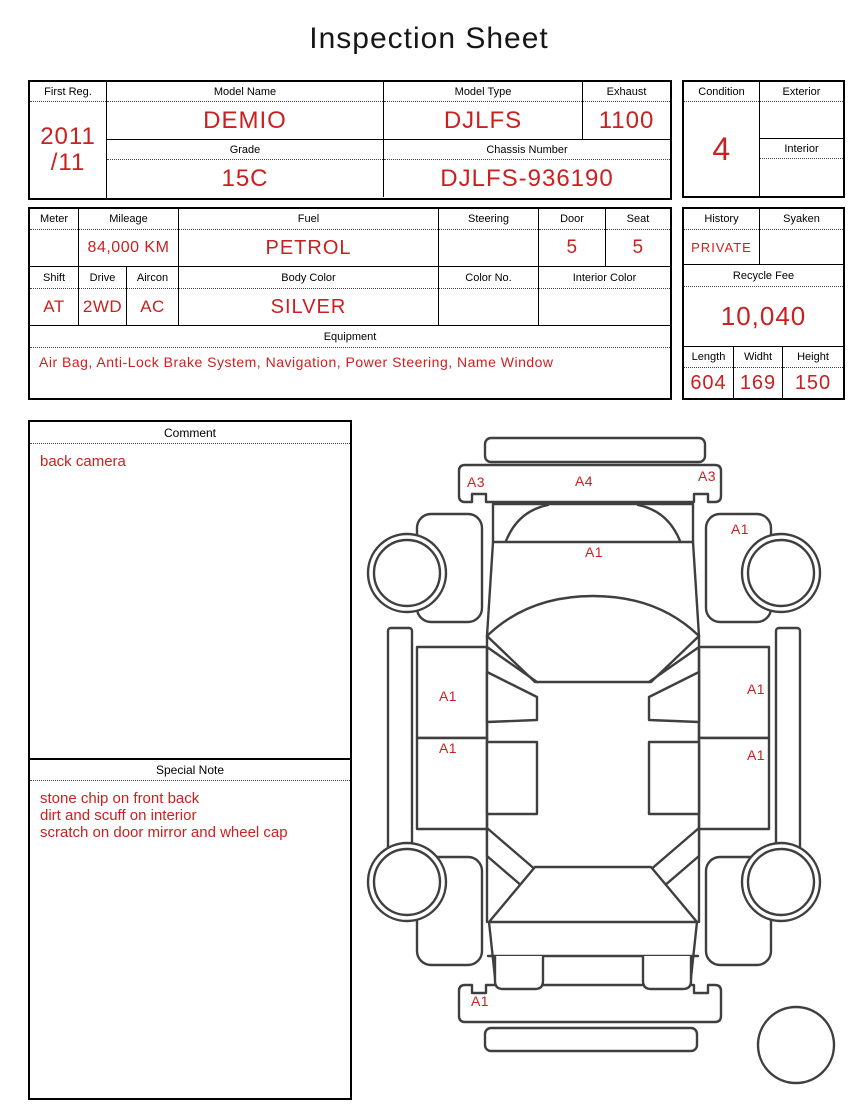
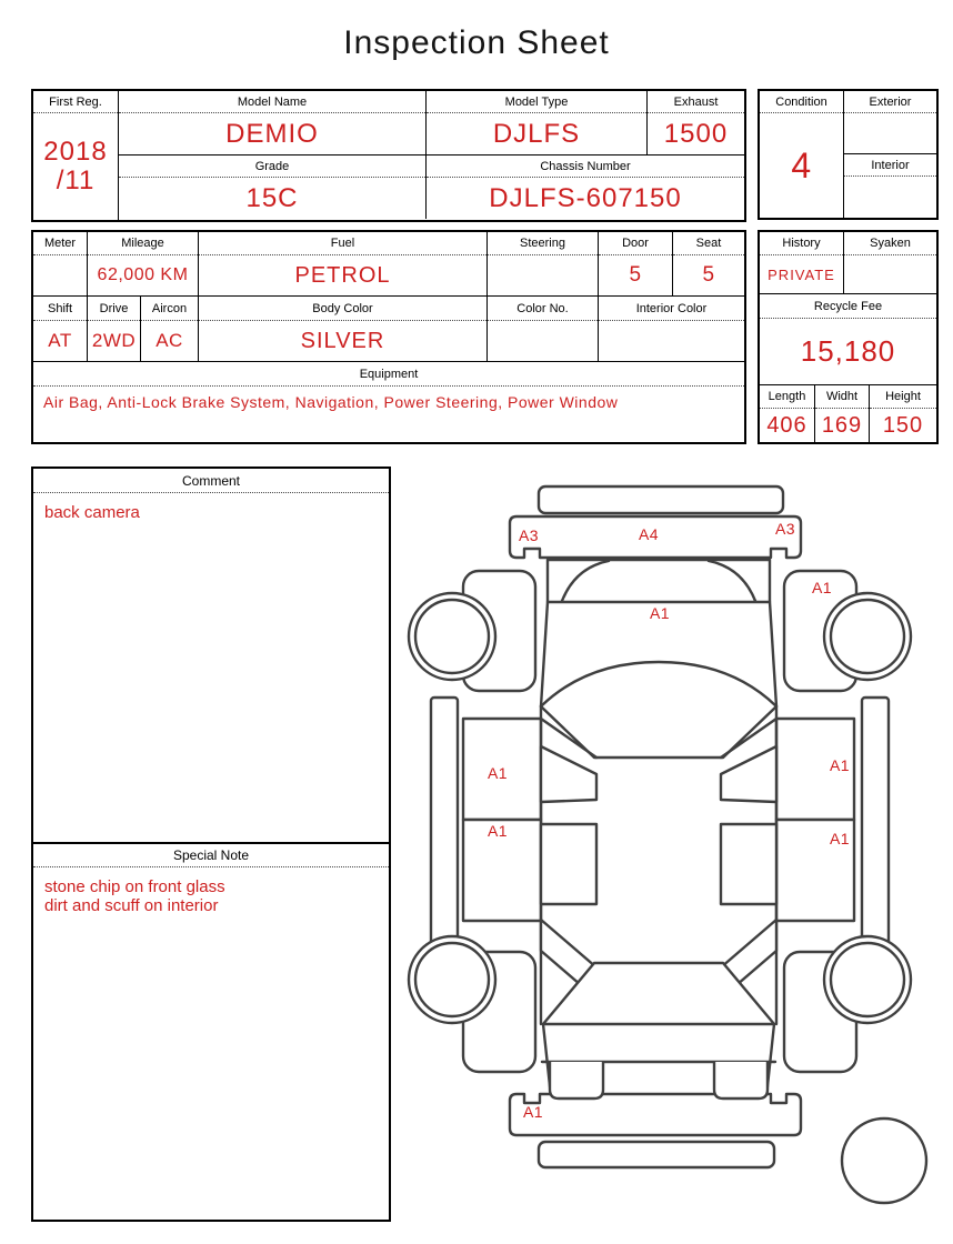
  Inspection Sheet
  First Reg.
- 2011
+ 2018
  /11
  Model Name
  DEMIO
  Model Type
  DJLFS
  Exhaust
- 1100
+ 1500
  Grade
  15C
  Chassis Number
- DJLFS-936190
+ DJLFS-607150
  Condition
  4
  Exterior
  Interior
  Meter
  Mileage
- 84,000 KM
+ 62,000 KM
  Fuel
  PETROL
  Steering
  Door
  5
  Seat
  5
  Shift
  AT
  Drive
  2WD
  Aircon
  AC
  Body Color
  SILVER
  Color No.
  Interior Color
  Equipment
- Air Bag, Anti-Lock Brake System, Navigation, Power Steering, Name Window
+ Air Bag, Anti-Lock Brake System, Navigation, Power Steering, Power Window
  History
  PRIVATE
  Syaken
  Recycle Fee
- 10,040
+ 15,180
  Length
- 604
+ 406
  Widht
  169
  Height
  150
  Comment
  back camera
  Special Note
- stone chip on front back
+ stone chip on front glass
  dirt and scuff on interior
- scratch on door mirror and wheel cap
  A3
  A4
  A3
  A1
  A1
  A1
  A1
  A1
  A1
  A1
